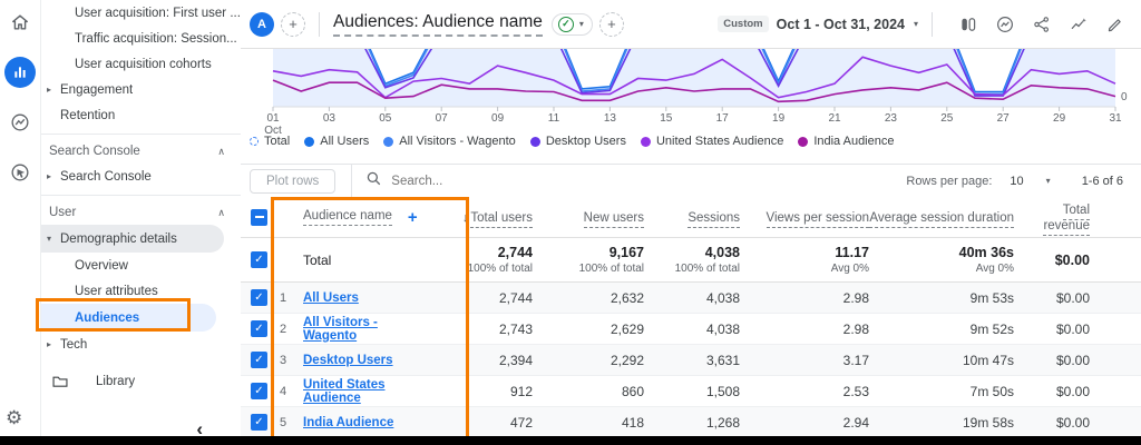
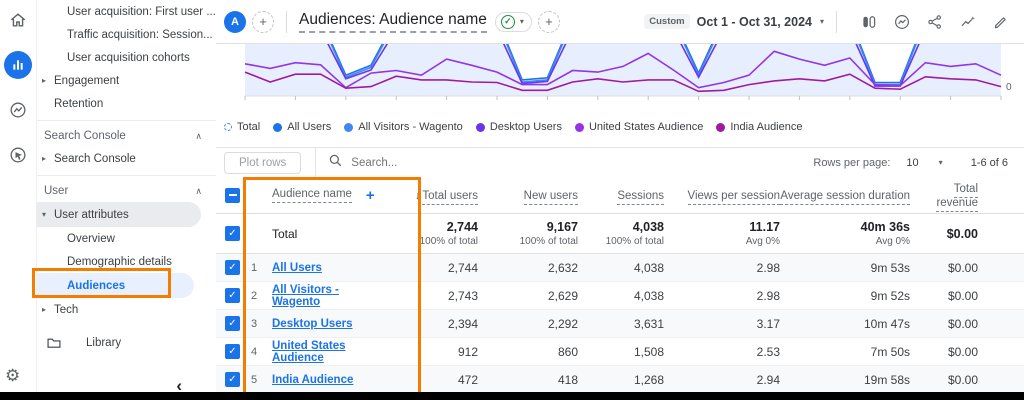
  ⚙
  User acquisition: First user ...
  Traffic acquisition: Session...
  User acquisition cohorts
  ▸
  Engagement
  Retention
  Search Console
  ∧
  ▸
  Search Console
  User
  ∧
  ▾
- Demographic details
+ User attributes
  Overview
- User attributes
+ Demographic details
  Audiences
  ▸
  Tech
  Library
  ‹
  A
  +
  Audiences: Audience name
  ✓
  ▾
  +
  Custom
  Oct 1 - Oct 31, 2024
  ▾
  0
- 01
- Oct
- 03
- 05
- 07
- 09
- 11
- 13
- 15
- 17
- 19
- 21
- 23
- 25
- 27
- 29
- 31
  Total
  All Users
  All Visitors - Wagento
  Desktop Users
  United States Audience
  India Audience
  Plot rows
  Search...
  Rows per page:
  10
  ▾
  1-6 of 6
  Audience name
  +
  ↓ Total users
  New users
  Sessions
  Views per session
  Average session duration
  Total revenue
  ✓
  Total
  2,744
  100% of total
  9,167
  100% of total
  4,038
  100% of total
  11.17
  Avg 0%
  40m 36s
  Avg 0%
  $0.00
  ✓
  1
  All Users
  2,744
  2,632
  4,038
  2.98
  9m 53s
  $0.00
  ✓
  2
  All Visitors - Wagento
  2,743
  2,629
  4,038
  2.98
  9m 52s
  $0.00
  ✓
  3
  Desktop Users
  2,394
  2,292
  3,631
  3.17
  10m 47s
  $0.00
  ✓
  4
  United States Audience
  912
  860
  1,508
  2.53
  7m 50s
  $0.00
  ✓
  5
  India Audience
  472
  418
  1,268
  2.94
  19m 58s
  $0.00
